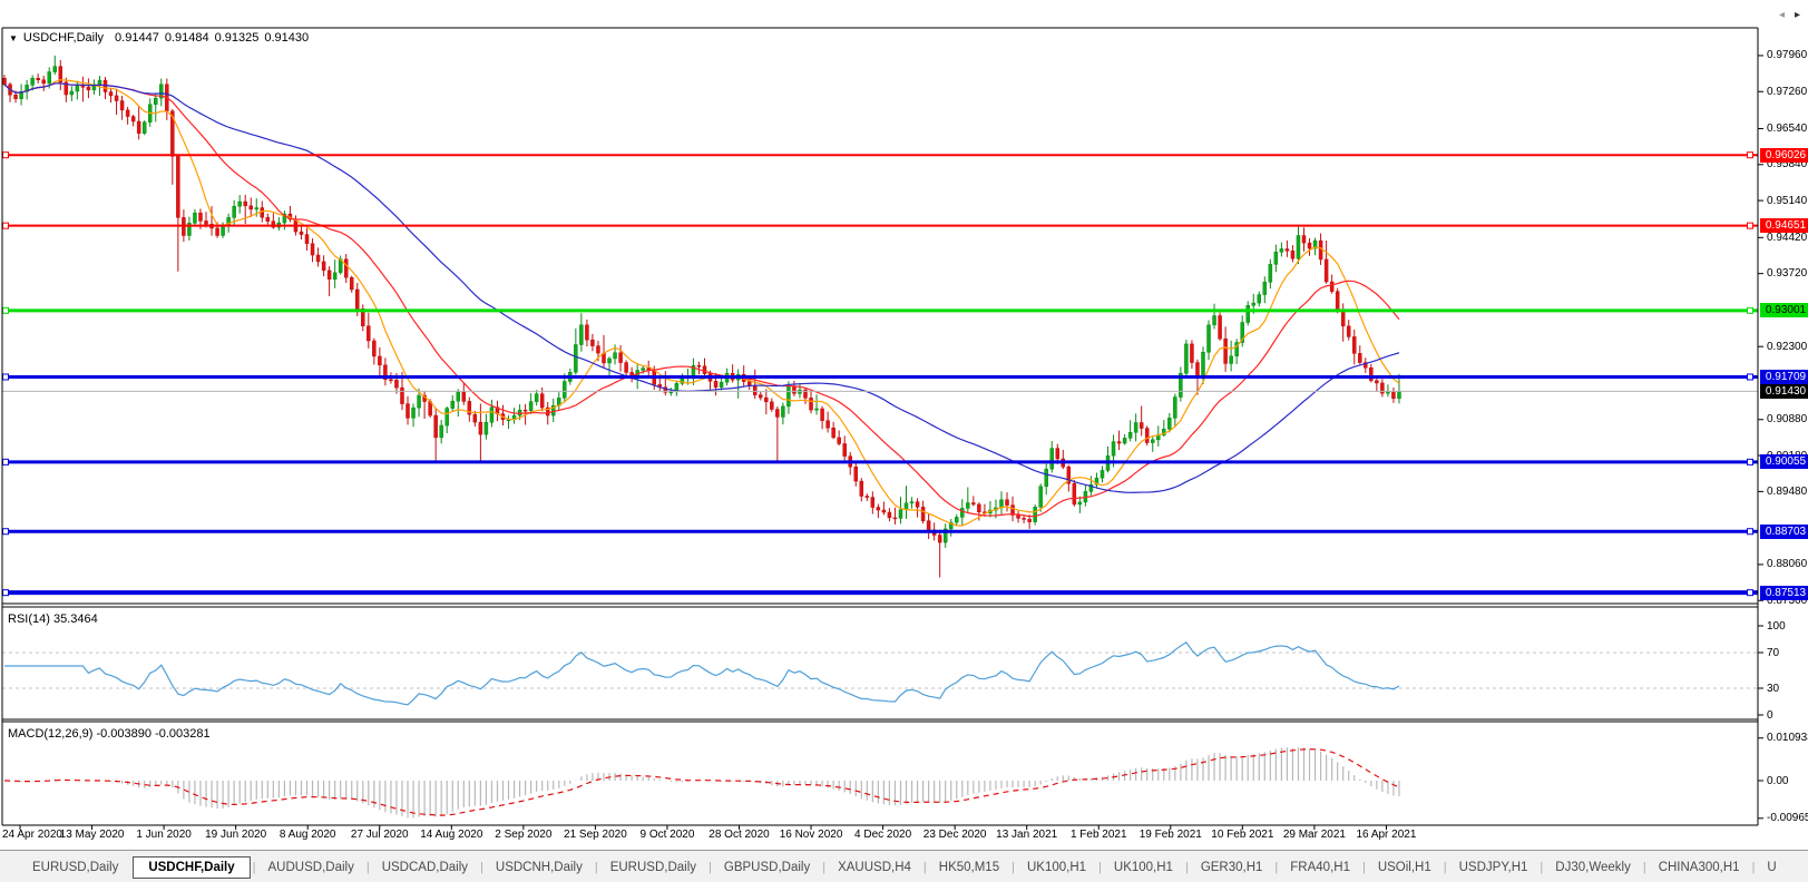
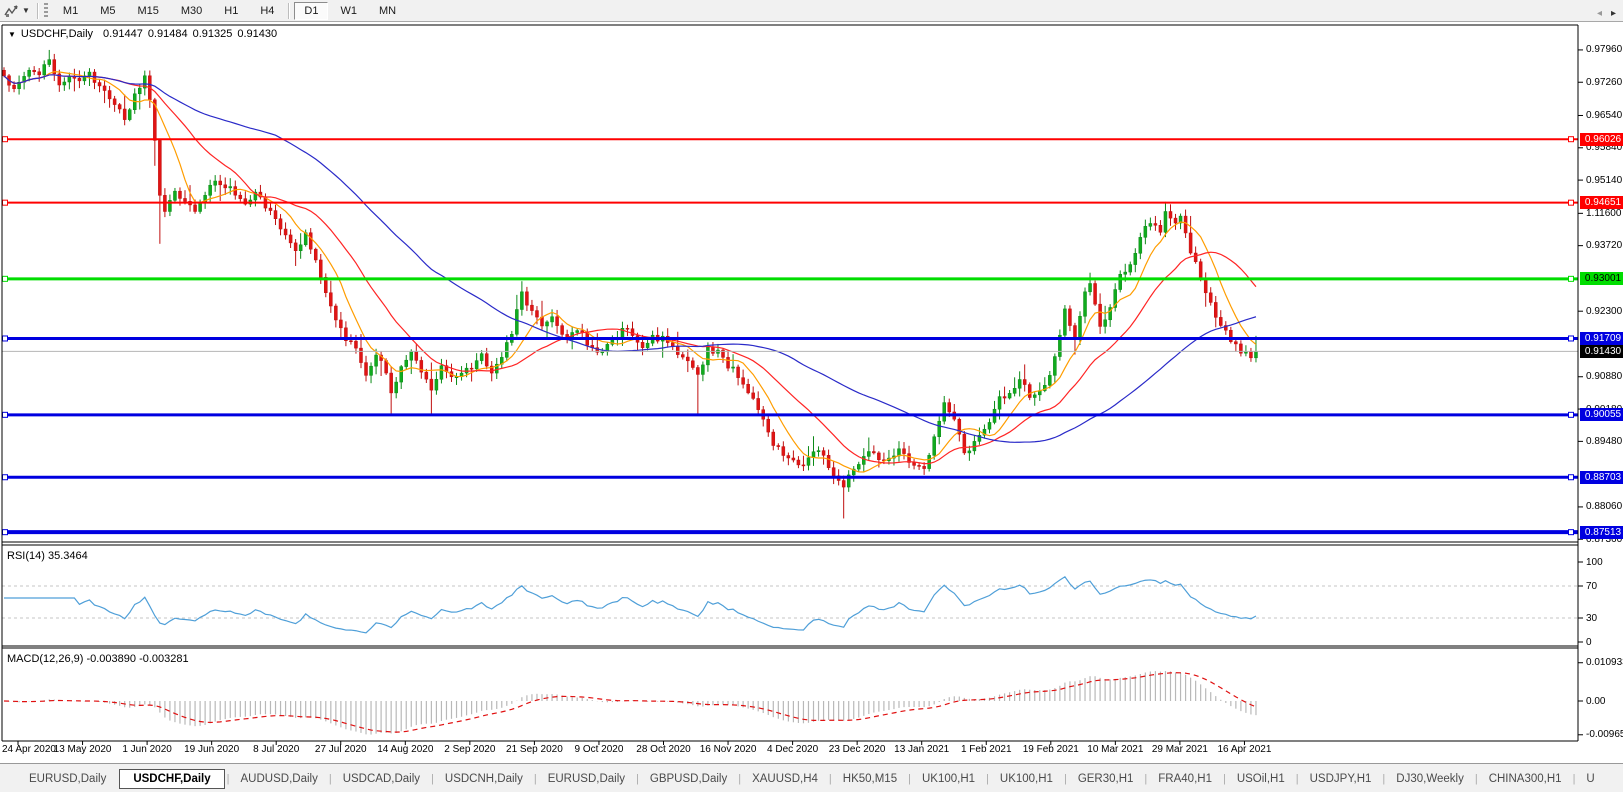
+ ▼
+ M1
+ M5
+ M15
+ M30
+ H1
+ H4
+ D1
+ W1
+ MN
  ▼ USDCHF,Daily 0.91447 0.91484 0.91325 0.91430
  RSI(14) 35.3464
  MACD(12,26,9) -0.003890 -0.003281
  0.97960
  0.97260
  0.96540
  0.95840
  0.95140
- 0.94420
+ 1.11600
  0.93720
  0.92300
  0.90880
  0.89480
  0.88060
  0.87360
  0.96026
  0.94651
  0.93001
  0.91709
  0.90055
  0.88703
  0.87513
  0.91430
  100
  70
  30
  0
  0.01093
  0.00
  -0.0096
  24 Apr 2020
  13 May 2020
  1 Jun 2020
  19 Jun 2020
- 8 Aug 2020
+ 8 Jul 2020
  27 Jul 2020
  14 Aug 2020
  2 Sep 2020
  21 Sep 2020
  9 Oct 2020
  28 Oct 2020
  16 Nov 2020
  4 Dec 2020
  23 Dec 2020
  13 Jan 2021
  1 Feb 2021
  19 Feb 2021
- 10 Feb 2021
+ 10 Mar 2021
  29 Mar 2021
  16 Apr 2021
  EURUSD,Daily
  USDCHF,Daily
  |
  AUDUSD,Daily
  |
  USDCAD,Daily
  |
  USDCNH,Daily
  |
  EURUSD,Daily
  |
  GBPUSD,Daily
  |
  XAUUSD,H4
  |
  HK50,M15
  |
  UK100,H1
  |
  UK100,H1
  |
  GER30,H1
  |
  FRA40,H1
  |
  USOil,H1
  |
  USDJPY,H1
  |
  DJ30,Weekly
  |
  CHINA300,H1
  |
  U
  ◂
  ▸
